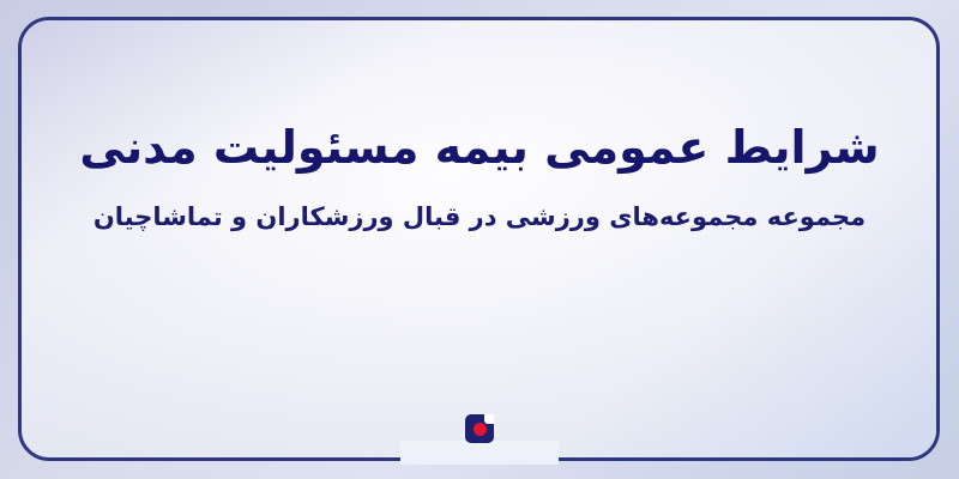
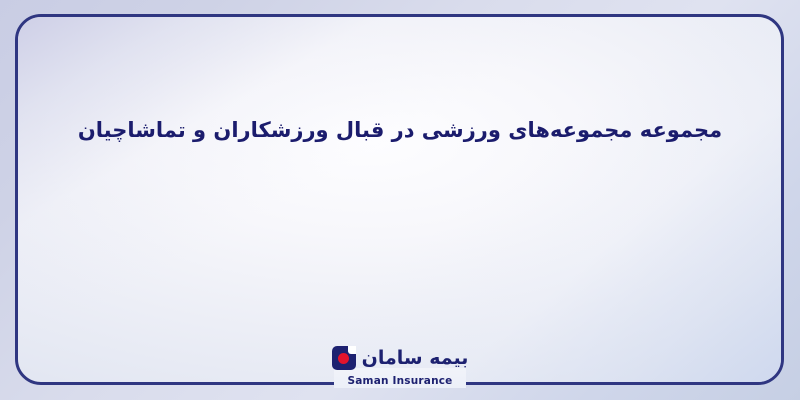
- شرایط عمومی بیمه مسئولیت مدنی
  مجموعه مجموعه‌های ورزشی در قبال ورزشکاران و تماشاچیان
+ بیمه سامان
+ Saman Insurance
